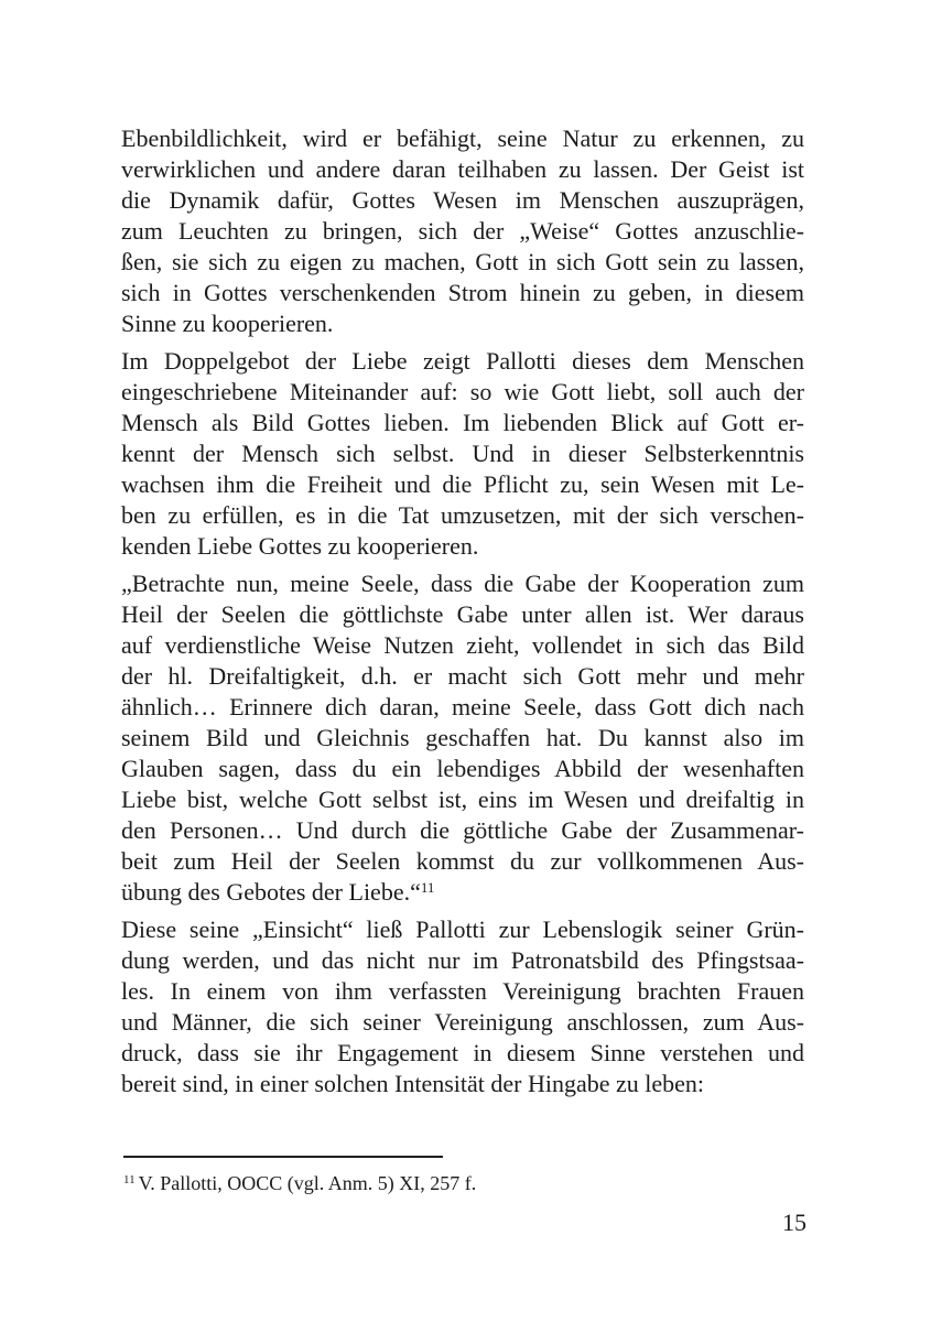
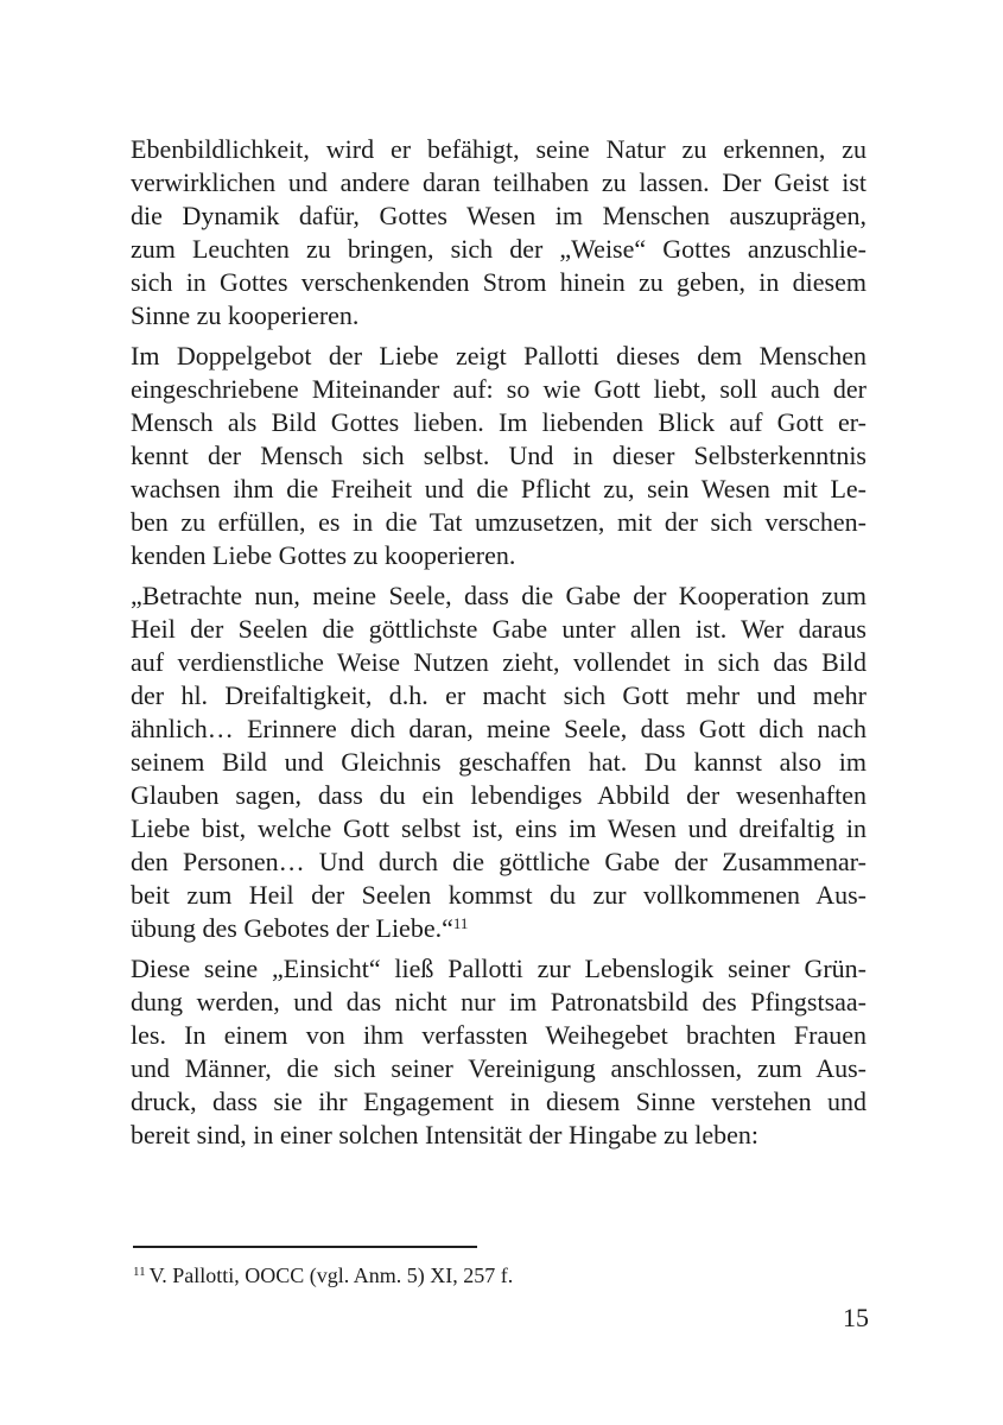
  Ebenbildlichkeit, wird er befähigt, seine Natur zu erkennen, zu
  verwirklichen und andere daran teilhaben zu lassen. Der Geist ist
  die Dynamik dafür, Gottes Wesen im Menschen auszuprägen,
  zum Leuchten zu bringen, sich der „Weise“ Gottes anzuschlie-
- ßen, sie sich zu eigen zu machen, Gott in sich Gott sein zu lassen,
  sich in Gottes verschenkenden Strom hinein zu geben, in diesem
  Sinne zu kooperieren.
  Im Doppelgebot der Liebe zeigt Pallotti dieses dem Menschen
  eingeschriebene Miteinander auf: so wie Gott liebt, soll auch der
  Mensch als Bild Gottes lieben. Im liebenden Blick auf Gott er-
  kennt der Mensch sich selbst. Und in dieser Selbsterkenntnis
  wachsen ihm die Freiheit und die Pflicht zu, sein Wesen mit Le-
  ben zu erfüllen, es in die Tat umzusetzen, mit der sich verschen-
  kenden Liebe Gottes zu kooperieren.
  „Betrachte nun, meine Seele, dass die Gabe der Kooperation zum
  Heil der Seelen die göttlichste Gabe unter allen ist. Wer daraus
  auf verdienstliche Weise Nutzen zieht, vollendet in sich das Bild
  der hl. Dreifaltigkeit, d.h. er macht sich Gott mehr und mehr
  ähnlich… Erinnere dich daran, meine Seele, dass Gott dich nach
  seinem Bild und Gleichnis geschaffen hat. Du kannst also im
  Glauben sagen, dass du ein lebendiges Abbild der wesenhaften
  Liebe bist, welche Gott selbst ist, eins im Wesen und dreifaltig in
  den Personen… Und durch die göttliche Gabe der Zusammenar-
  beit zum Heil der Seelen kommst du zur vollkommenen Aus-
  übung des Gebotes der Liebe.“11
  Diese seine „Einsicht“ ließ Pallotti zur Lebenslogik seiner Grün-
  dung werden, und das nicht nur im Patronatsbild des Pfingstsaa-
- les. In einem von ihm verfassten Vereinigung brachten Frauen
+ les. In einem von ihm verfassten Weihegebet brachten Frauen
  und Männer, die sich seiner Vereinigung anschlossen, zum Aus-
  druck, dass sie ihr Engagement in diesem Sinne verstehen und
  bereit sind, in einer solchen Intensität der Hingabe zu leben:
  11 V. Pallotti, OOCC (vgl. Anm. 5) XI, 257 f.
  15
